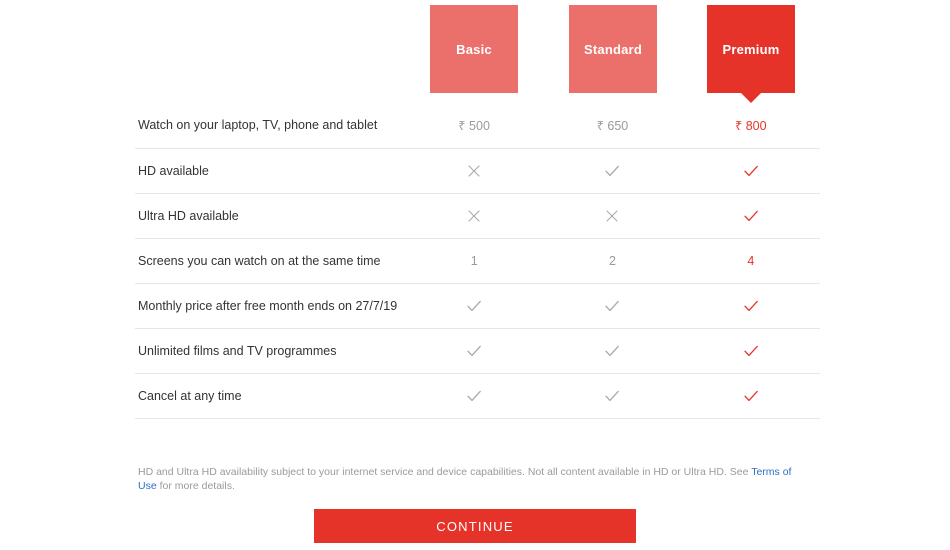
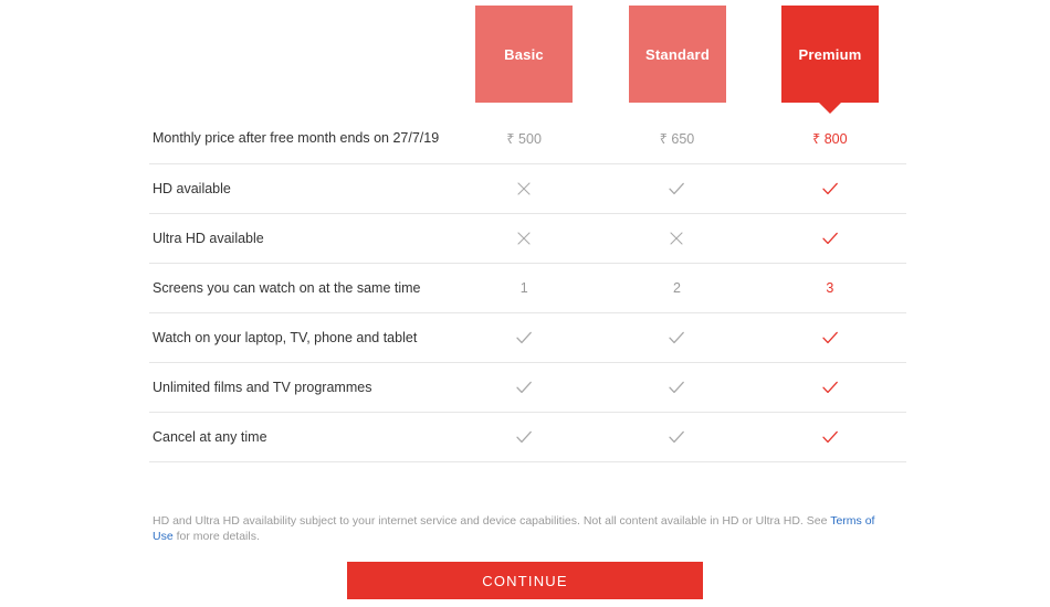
  Basic
  Standard
  Premium
- Watch on your laptop, TV, phone and tablet	₹ 500	₹ 650	₹ 800
+ Monthly price after free month ends on 27/7/19	₹ 500	₹ 650	₹ 800
  HD available
  Ultra HD available
- Screens you can watch on at the same time	1	2	4
+ Screens you can watch on at the same time	1	2	3
- Monthly price after free month ends on 27/7/19
+ Watch on your laptop, TV, phone and tablet
  Unlimited films and TV programmes
  Cancel at any time
  HD and Ultra HD availability subject to your internet service and device capabilities. Not all content available in HD or Ultra HD. See Terms of Use for more details.
  CONTINUE
